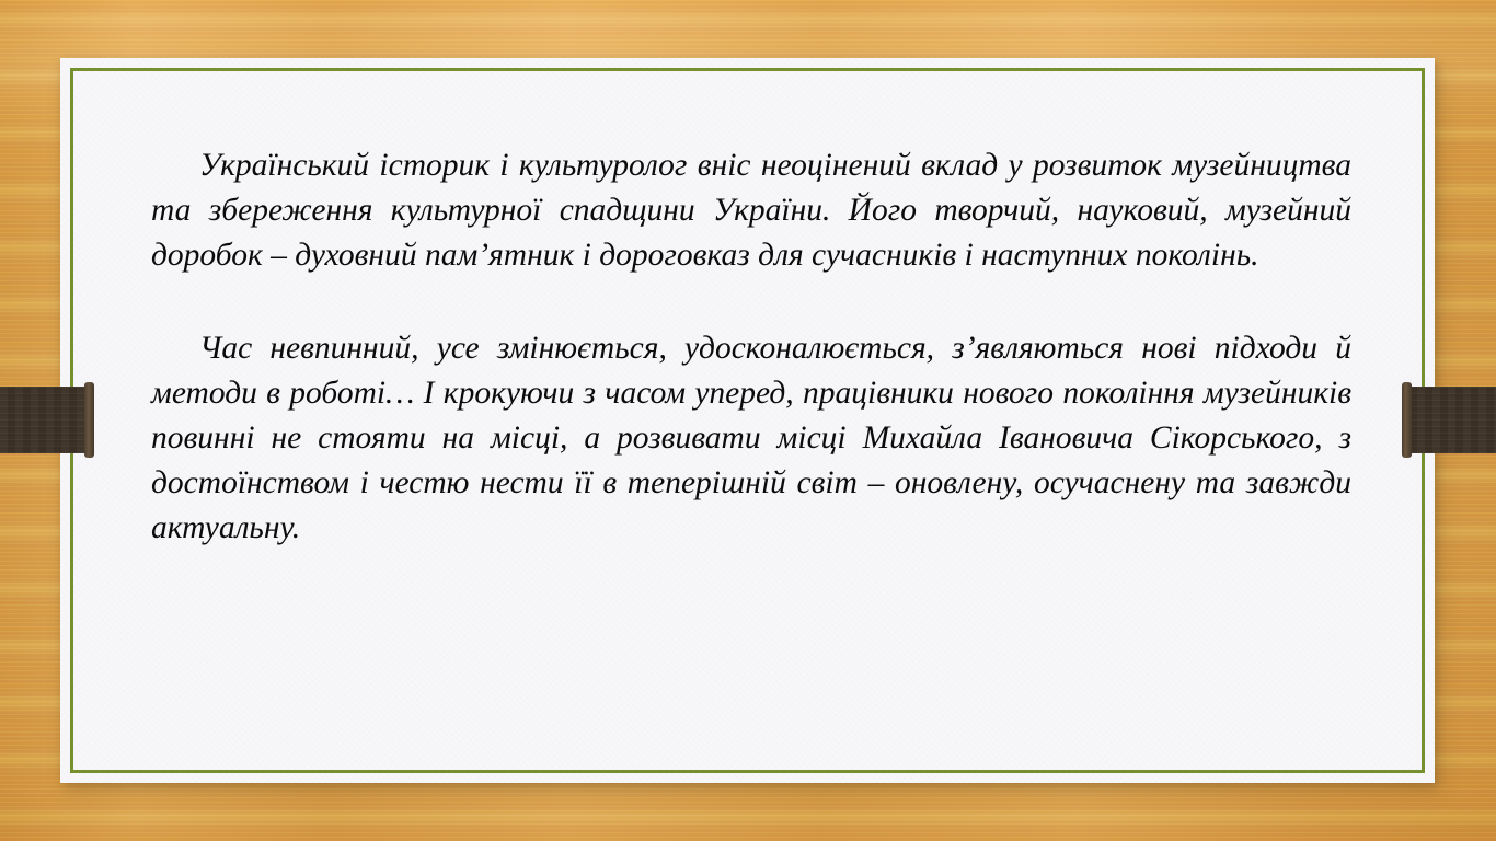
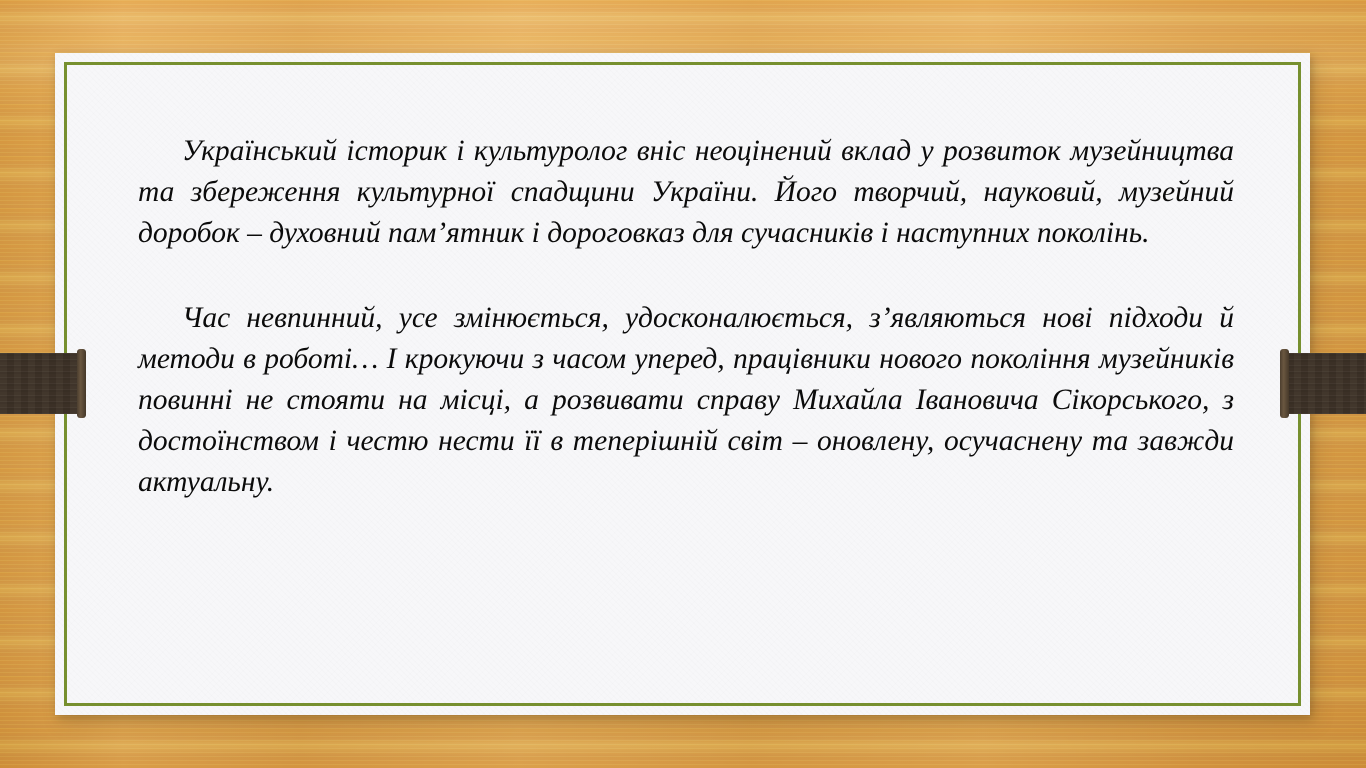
  Український історик і культуролог вніс неоцінений вклад у розвиток музейництва та збереження культурної спадщини України. Його творчий, науковий, музейний доробок – духовний пам’ятник і дороговказ для сучасників і наступних поколінь.
- Час невпинний, усе змінюється, удосконалюється, з’являються нові підходи й методи в роботі… І крокуючи з часом уперед, працівники нового покоління музейників повинні не стояти на місці, а розвивати місці Михайла Івановича Сікорського, з достоїнством і честю нести її в теперішній світ – оновлену, осучаснену та завжди актуальну.
+ Час невпинний, усе змінюється, удосконалюється, з’являються нові підходи й методи в роботі… І крокуючи з часом уперед, працівники нового покоління музейників повинні не стояти на місці, а розвивати справу Михайла Івановича Сікорського, з достоїнством і честю нести її в теперішній світ – оновлену, осучаснену та завжди актуальну.
